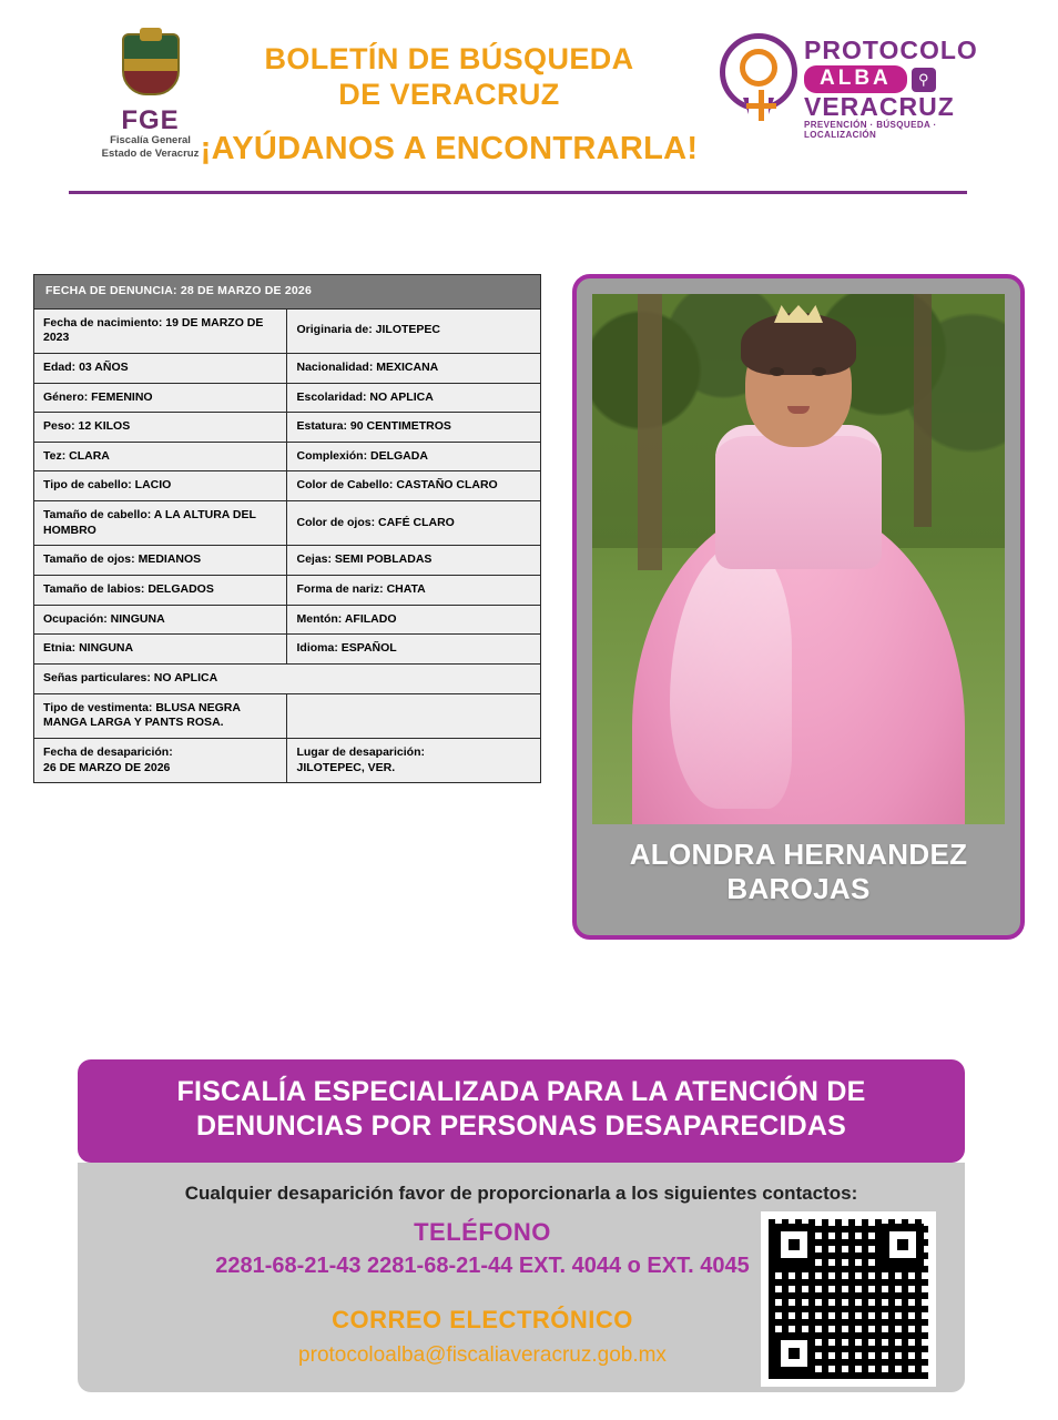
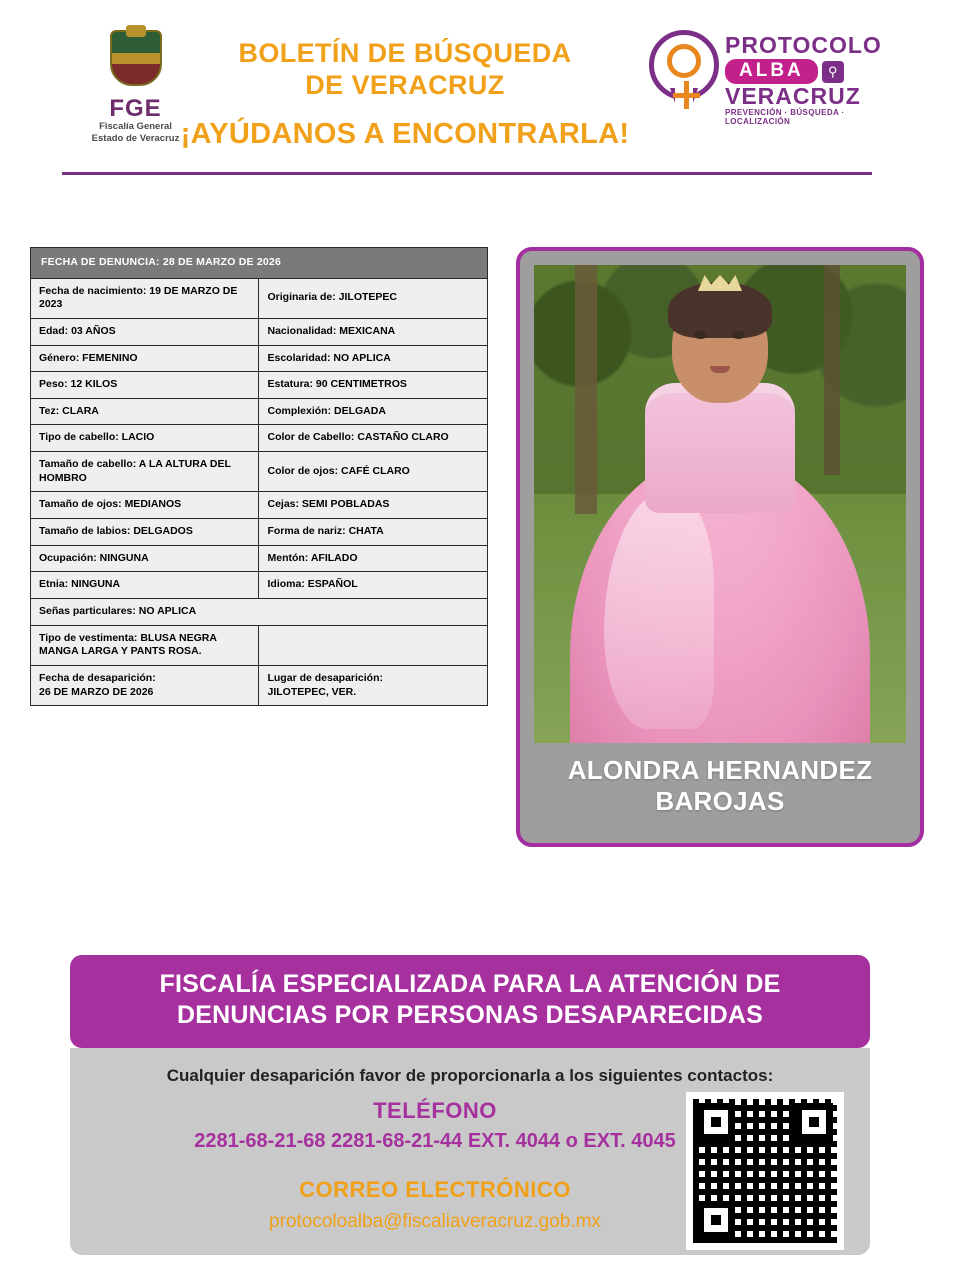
  FGE
  Fiscalía General
  Estado de Veracruz
  BOLETÍN DE BÚSQUEDA
  DE VERACRUZ
  ¡AYÚDANOS A ENCONTRARLA!
  PROTOCOLO
  ALBA
  ⚲
  VERACRUZ
  PREVENCIÓN · BÚSQUEDA · LOCALIZACIÓN
  FECHA DE DENUNCIA: 28 DE MARZO DE 2026
  Fecha de nacimiento: 19 DE MARZO DE 2023	Originaria de: JILOTEPEC
  Edad: 03 AÑOS	Nacionalidad: MEXICANA
  Género: FEMENINO	Escolaridad: NO APLICA
  Peso: 12 KILOS	Estatura: 90 CENTIMETROS
  Tez: CLARA	Complexión: DELGADA
  Tipo de cabello: LACIO	Color de Cabello: CASTAÑO CLARO
  Tamaño de cabello: A LA ALTURA DEL HOMBRO	Color de ojos: CAFÉ CLARO
  Tamaño de ojos: MEDIANOS	Cejas: SEMI POBLADAS
  Tamaño de labios: DELGADOS	Forma de nariz: CHATA
  Ocupación: NINGUNA	Mentón: AFILADO
  Etnia: NINGUNA	Idioma: ESPAÑOL
  Señas particulares: NO APLICA
  Tipo de vestimenta: BLUSA NEGRA MANGA LARGA Y PANTS ROSA.
  Fecha de desaparición: 26 DE MARZO DE 2026	Lugar de desaparición: JILOTEPEC, VER.
  ALONDRA HERNANDEZ BAROJAS
  FISCALÍA ESPECIALIZADA PARA LA ATENCIÓN DE DENUNCIAS POR PERSONAS DESAPARECIDAS
  Cualquier desaparición favor de proporcionarla a los siguientes contactos:
  TELÉFONO
- 2281-68-21-43 2281-68-21-44 EXT. 4044 o EXT. 4045
+ 2281-68-21-68 2281-68-21-44 EXT. 4044 o EXT. 4045
  CORREO ELECTRÓNICO
  protocoloalba@fiscaliaveracruz.gob.mx
